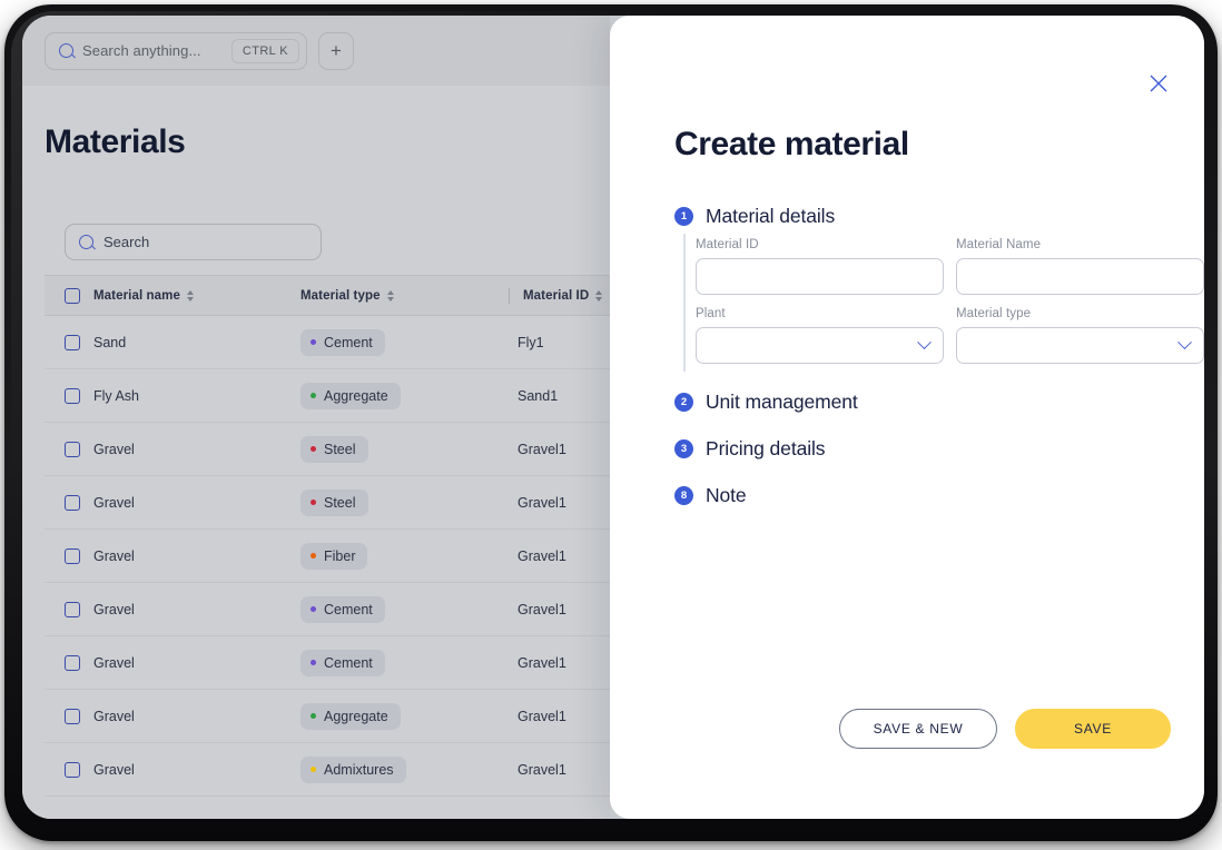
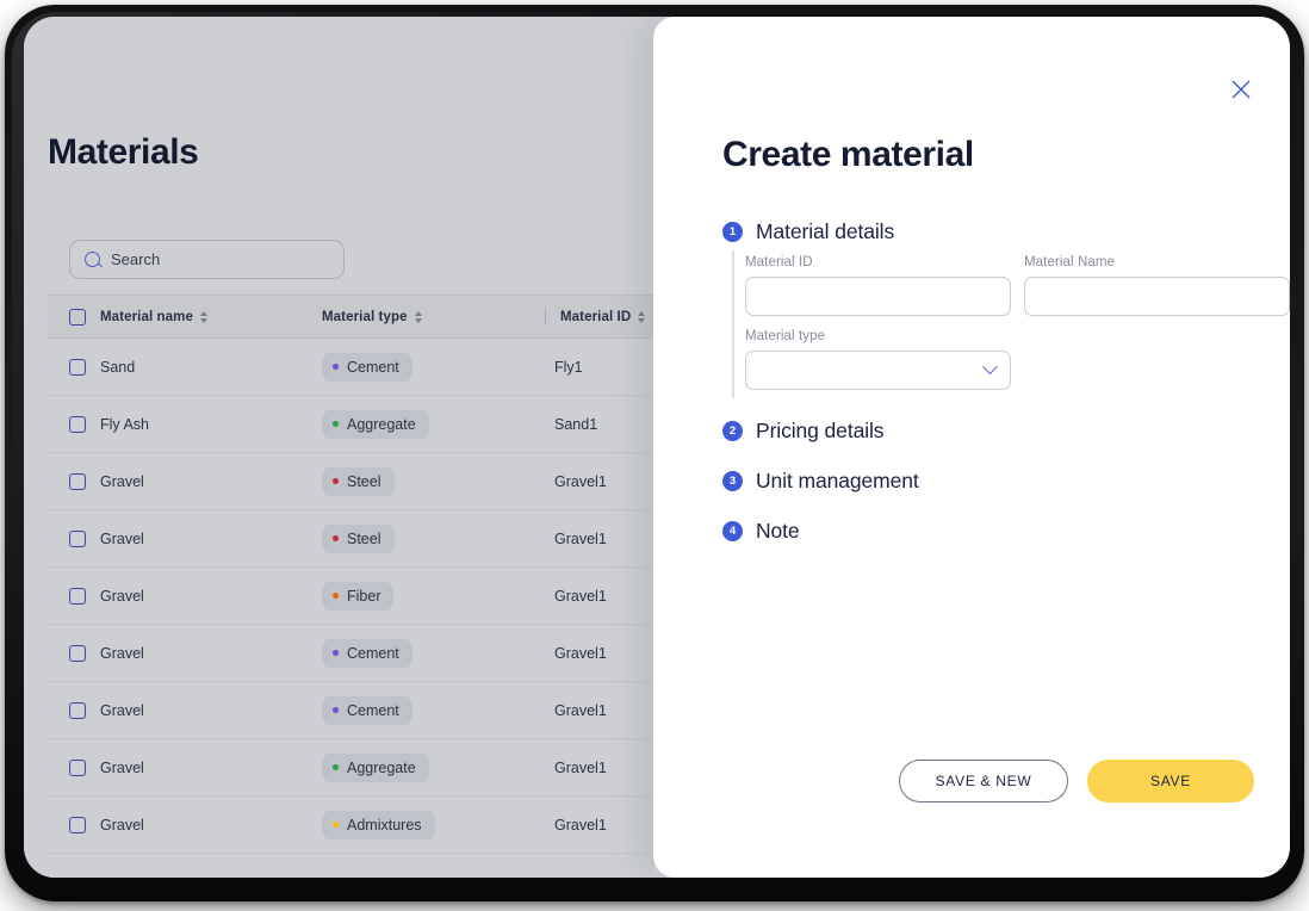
- Search anything...
- CTRL K
- +
  Materials
  Search
  Material name
  Material type
  Material ID
  Sand
  Cement
  Fly1
  Fly Ash
  Aggregate
  Sand1
  Gravel
  Steel
  Gravel1
  Gravel
  Steel
  Gravel1
  Gravel
  Fiber
  Gravel1
  Gravel
  Cement
  Gravel1
  Gravel
  Cement
  Gravel1
  Gravel
  Aggregate
  Gravel1
  Gravel
  Admixtures
  Gravel1
  Create material
  1
  Material details
  Material ID
  Material Name
- Plant
  Material type
  2
- Unit management
+ Pricing details
  3
- Pricing details
+ Unit management
- 8
+ 4
  Note
  SAVE & NEW
  SAVE
